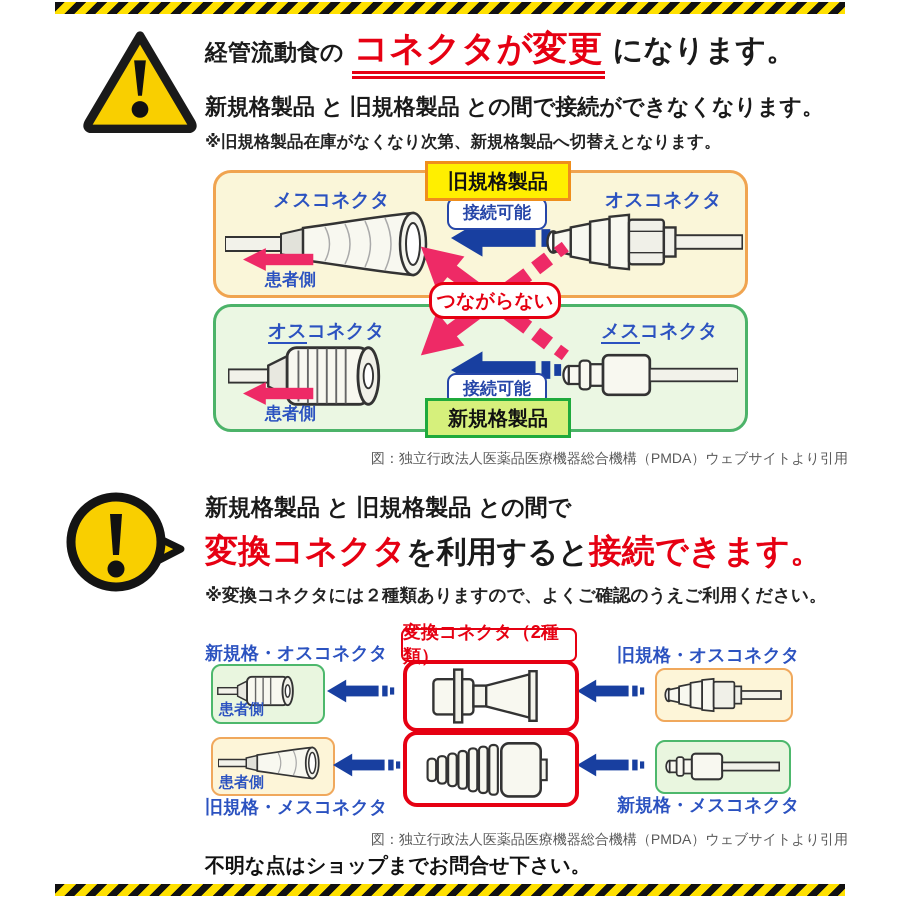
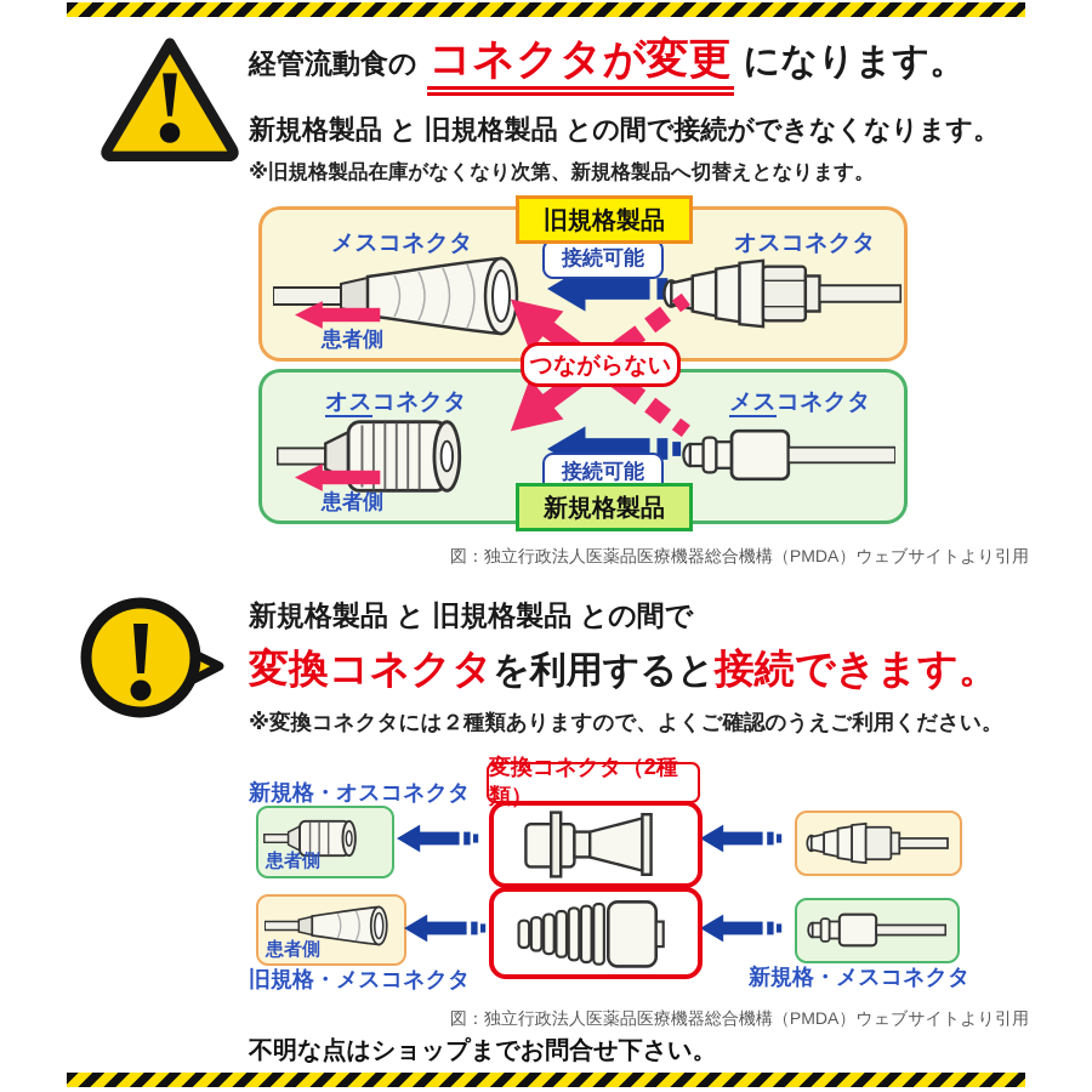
  経管流動食の
  コネクタが変更
  になります。
  新規格製品 と 旧規格製品 との間で接続ができなくなります。
  ※旧規格製品在庫がなくなり次第、新規格製品へ切替えとなります。
  旧規格製品
  メスコネクタ
  オスコネクタ
  接続可能
  患者側
  オスコネクタ
  メスコネクタ
  接続可能
  新規格製品
  患者側
  つながらない
  図：独立行政法人医薬品医療機器総合機構（PMDA）ウェブサイトより引用
  新規格製品 と 旧規格製品 との間で
  変換コネクタ
  を利用すると
  接続できます。
  ※変換コネクタには２種類ありますので、よくご確認のうえご利用ください。
  変換コネクタ（2種類）
  新規格・オスコネクタ
  患者側
- 旧規格・オスコネクタ
  患者側
  旧規格・メスコネクタ
  新規格・メスコネクタ
  図：独立行政法人医薬品医療機器総合機構（PMDA）ウェブサイトより引用
  不明な点はショップまでお問合せ下さい。
